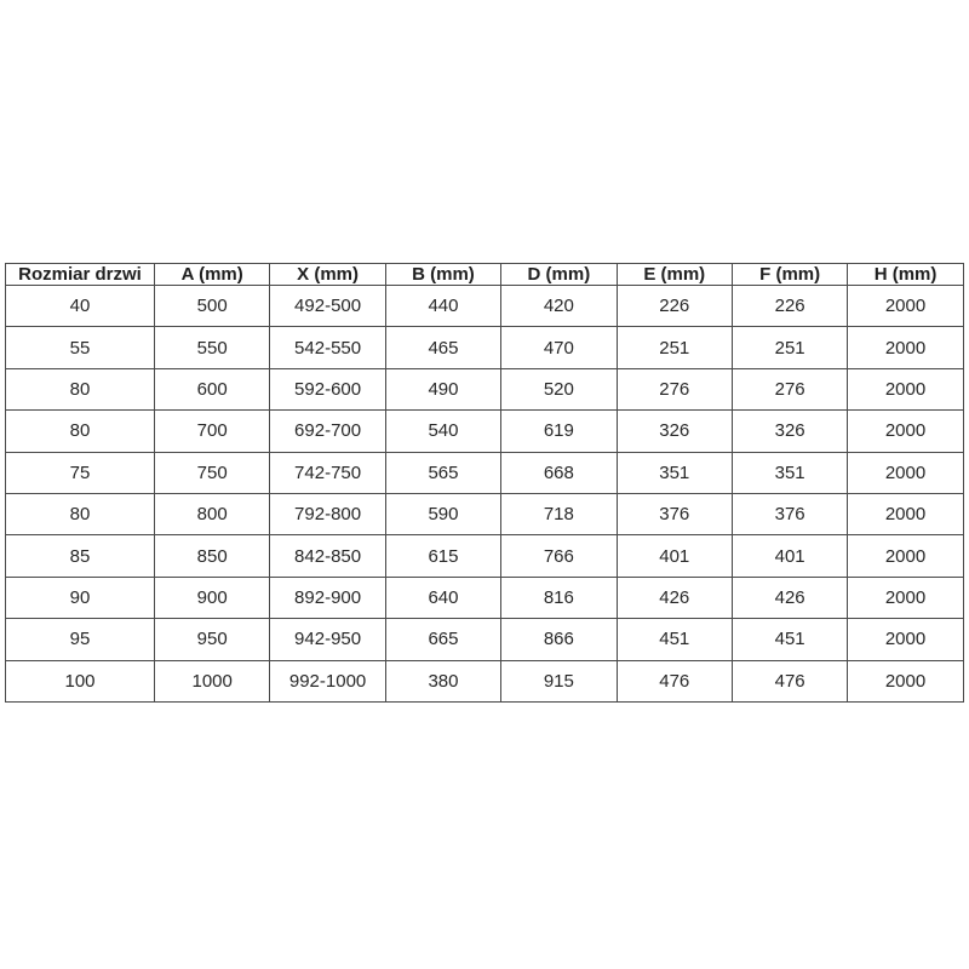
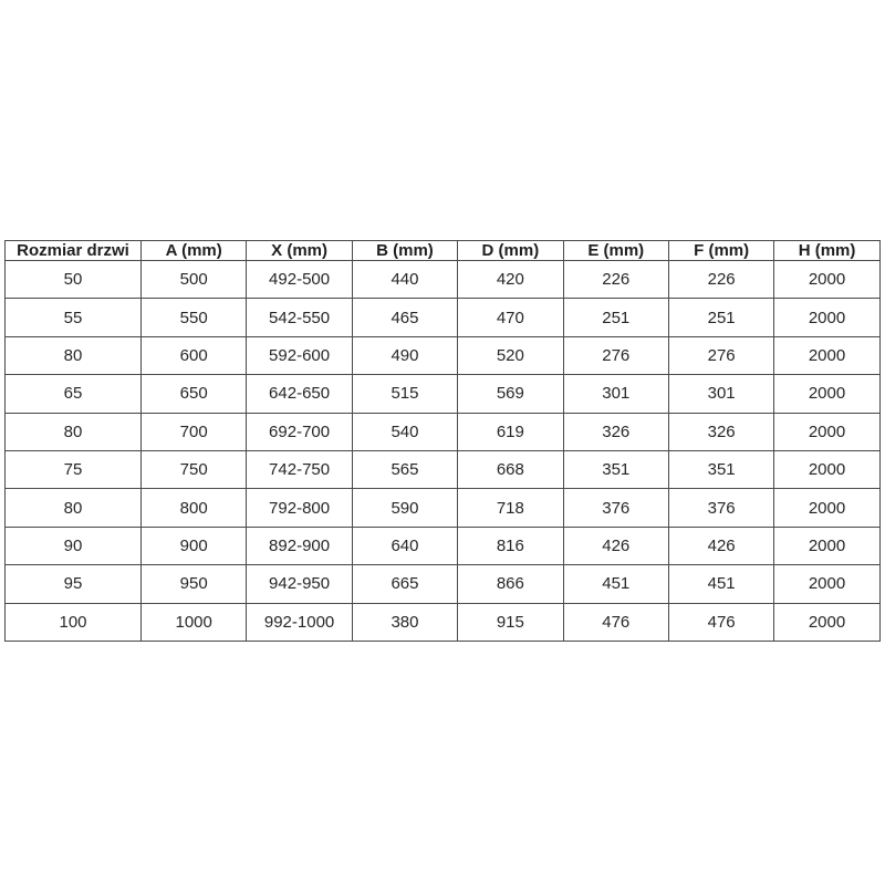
  Rozmiar drzwi	A (mm)	X (mm)	B (mm)	D (mm)	E (mm)	F (mm)	H (mm)
- 40	500	492-500	440	420	226	226	2000
+ 50	500	492-500	440	420	226	226	2000
  55	550	542-550	465	470	251	251	2000
  80	600	592-600	490	520	276	276	2000
+ 65	650	642-650	515	569	301	301	2000
  80	700	692-700	540	619	326	326	2000
  75	750	742-750	565	668	351	351	2000
  80	800	792-800	590	718	376	376	2000
- 85	850	842-850	615	766	401	401	2000
  90	900	892-900	640	816	426	426	2000
  95	950	942-950	665	866	451	451	2000
  100	1000	992-1000	380	915	476	476	2000
